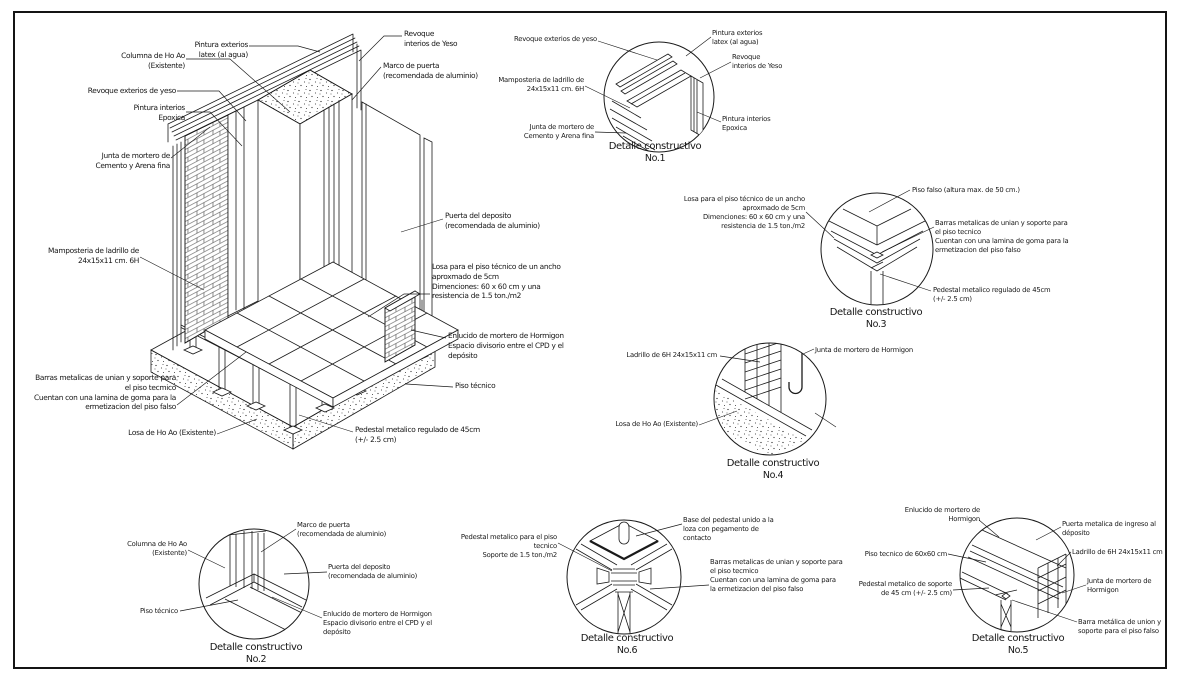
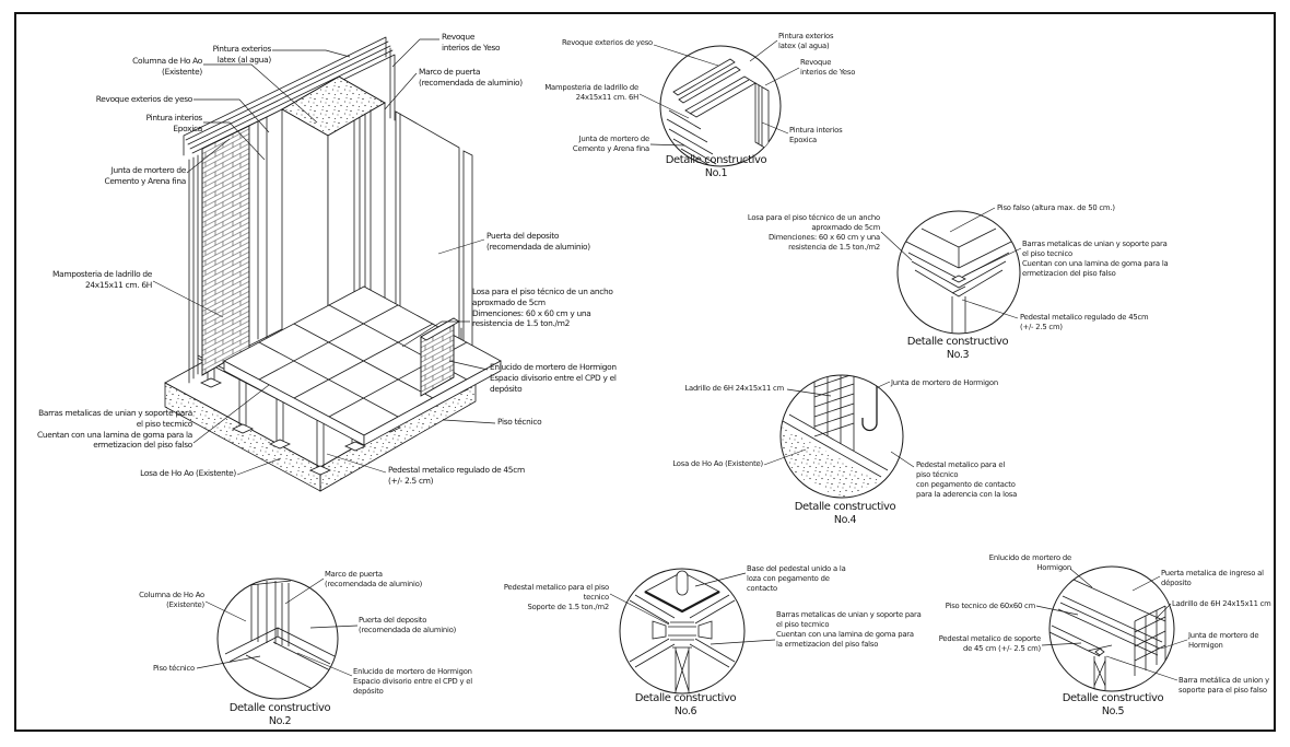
  Pintura exterios
  latex (al agua)
  Columna de Ho Ao
  (Existente)
  Revoque
  interios de Yeso
  Marco de puerta
  (recomendada de aluminio)
  Revoque exterios de yeso
  Pintura interios
  Epoxica
  Junta de mortero de
  Cemento y Arena fina
  Mamposteria de ladrillo de
  24x15x11 cm. 6H
  Puerta del deposito
  (recomendada de aluminio)
  Losa para el piso técnico de un ancho
  aproxmado de 5cm
  Dimenciones: 60 x 60 cm y una
  resistencia de 1.5 ton./m2
  Enlucido de mortero de Hormigon
  Espacio divisorio entre el CPD y el
  depósito
  Piso técnico
  Barras metalicas de unian y soporte para
  el piso tecmico
  Cuentan con una lamina de goma para la
  ermetizacion del piso falso
  Losa de Ho Ao (Existente)
  Pedestal metalico regulado de 45cm
  (+/- 2.5 cm)
  Revoque exterios de yeso
  Mamposteria de ladrillo de
  24x15x11 cm. 6H
  Junta de mortero de
  Cemento y Arena fina
  Pintura exterios
  latex (al agua)
  Revoque
  interios de Yeso
  Pintura interios
  Epoxica
  Detalle constructivo
  No.1
  Columna de Ho Ao
  (Existente)
  Piso técnico
  Marco de puerta
  (recomendada de aluminio)
  Puerta del deposito
  (recomendada de aluminio)
  Enlucido de mortero de Hormigon
  Espacio divisorio entre el CPD y el
  depósito
  Detalle constructivo
  No.2
  Losa para el piso técnico de un ancho
  aproxmado de 5cm
  Dimenciones: 60 x 60 cm y una
  resistencia de 1.5 ton./m2
  Piso falso (altura max. de 50 cm.)
  Barras metalicas de unian y soporte para
  el piso tecnico
  Cuentan con una lamina de goma para la
  ermetizacion del piso falso
  Pedestal metalico regulado de 45cm
  (+/- 2.5 cm)
  Detalle constructivo
  No.3
  Ladrillo de 6H 24x15x11 cm
  Losa de Ho Ao (Existente)
  Junta de mortero de Hormigon
+ Pedestal metalico para el
+ piso técnico
+ con pegamento de contacto
+ para la aderencia con la losa
  Detalle constructivo
  No.4
  Enlucido de mortero de
  Hormigon
  Piso tecnico de 60x60 cm
  Pedestal metalico de soporte
  de 45 cm (+/- 2.5 cm)
  Puerta metalica de ingreso al
  déposito
  Ladrillo de 6H 24x15x11 cm
  Junta de mortero de
  Hormigon
  Barra metálica de union y
  soporte para el piso falso
  Detalle constructivo
  No.5
  Pedestal metalico para el piso
  tecnico
  Soporte de 1.5 ton./m2
  Base del pedestal unido a la
  loza con pegamento de
  contacto
  Barras metalicas de unian y soporte para
  el piso tecmico
  Cuentan con una lamina de goma para
  la ermetizacion del piso falso
  Detalle constructivo
  No.6
